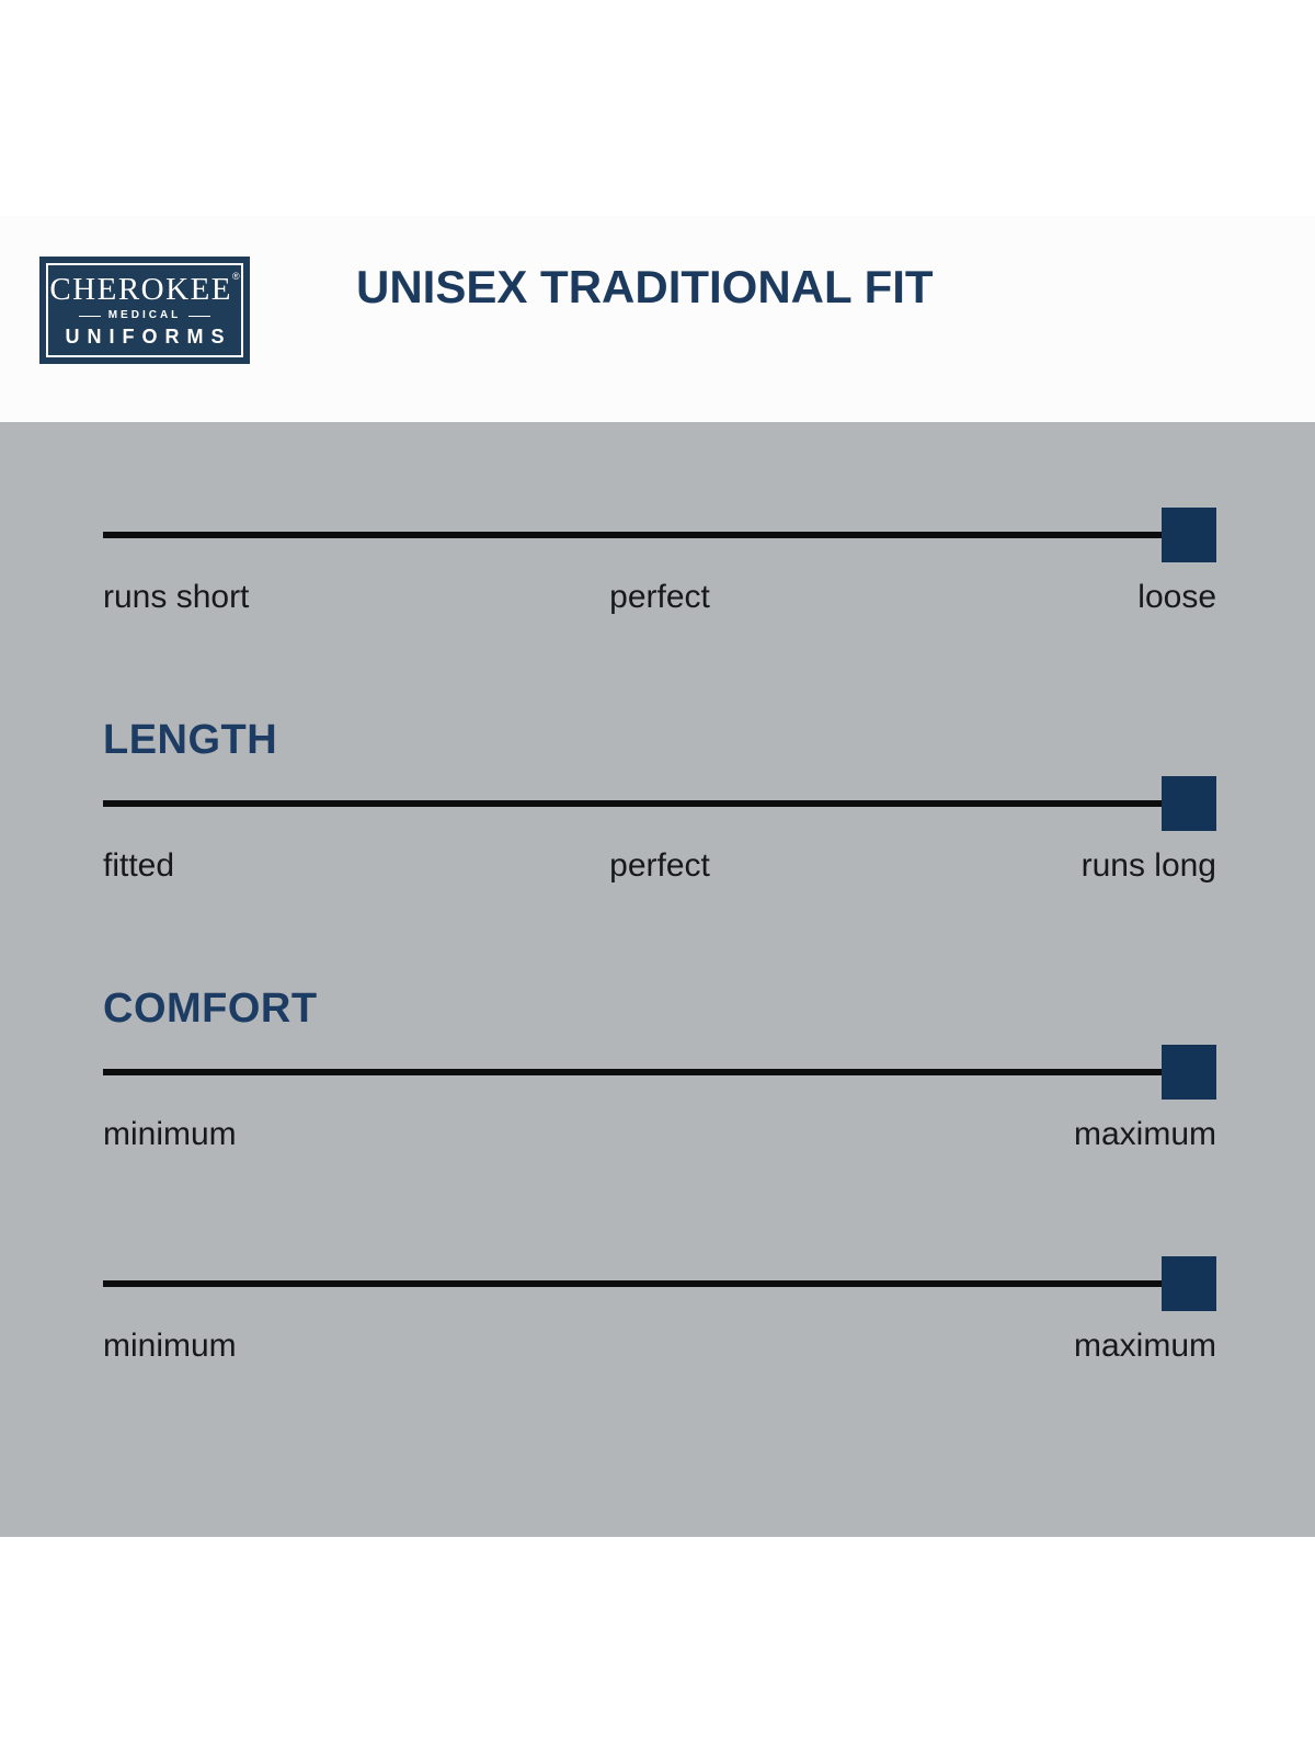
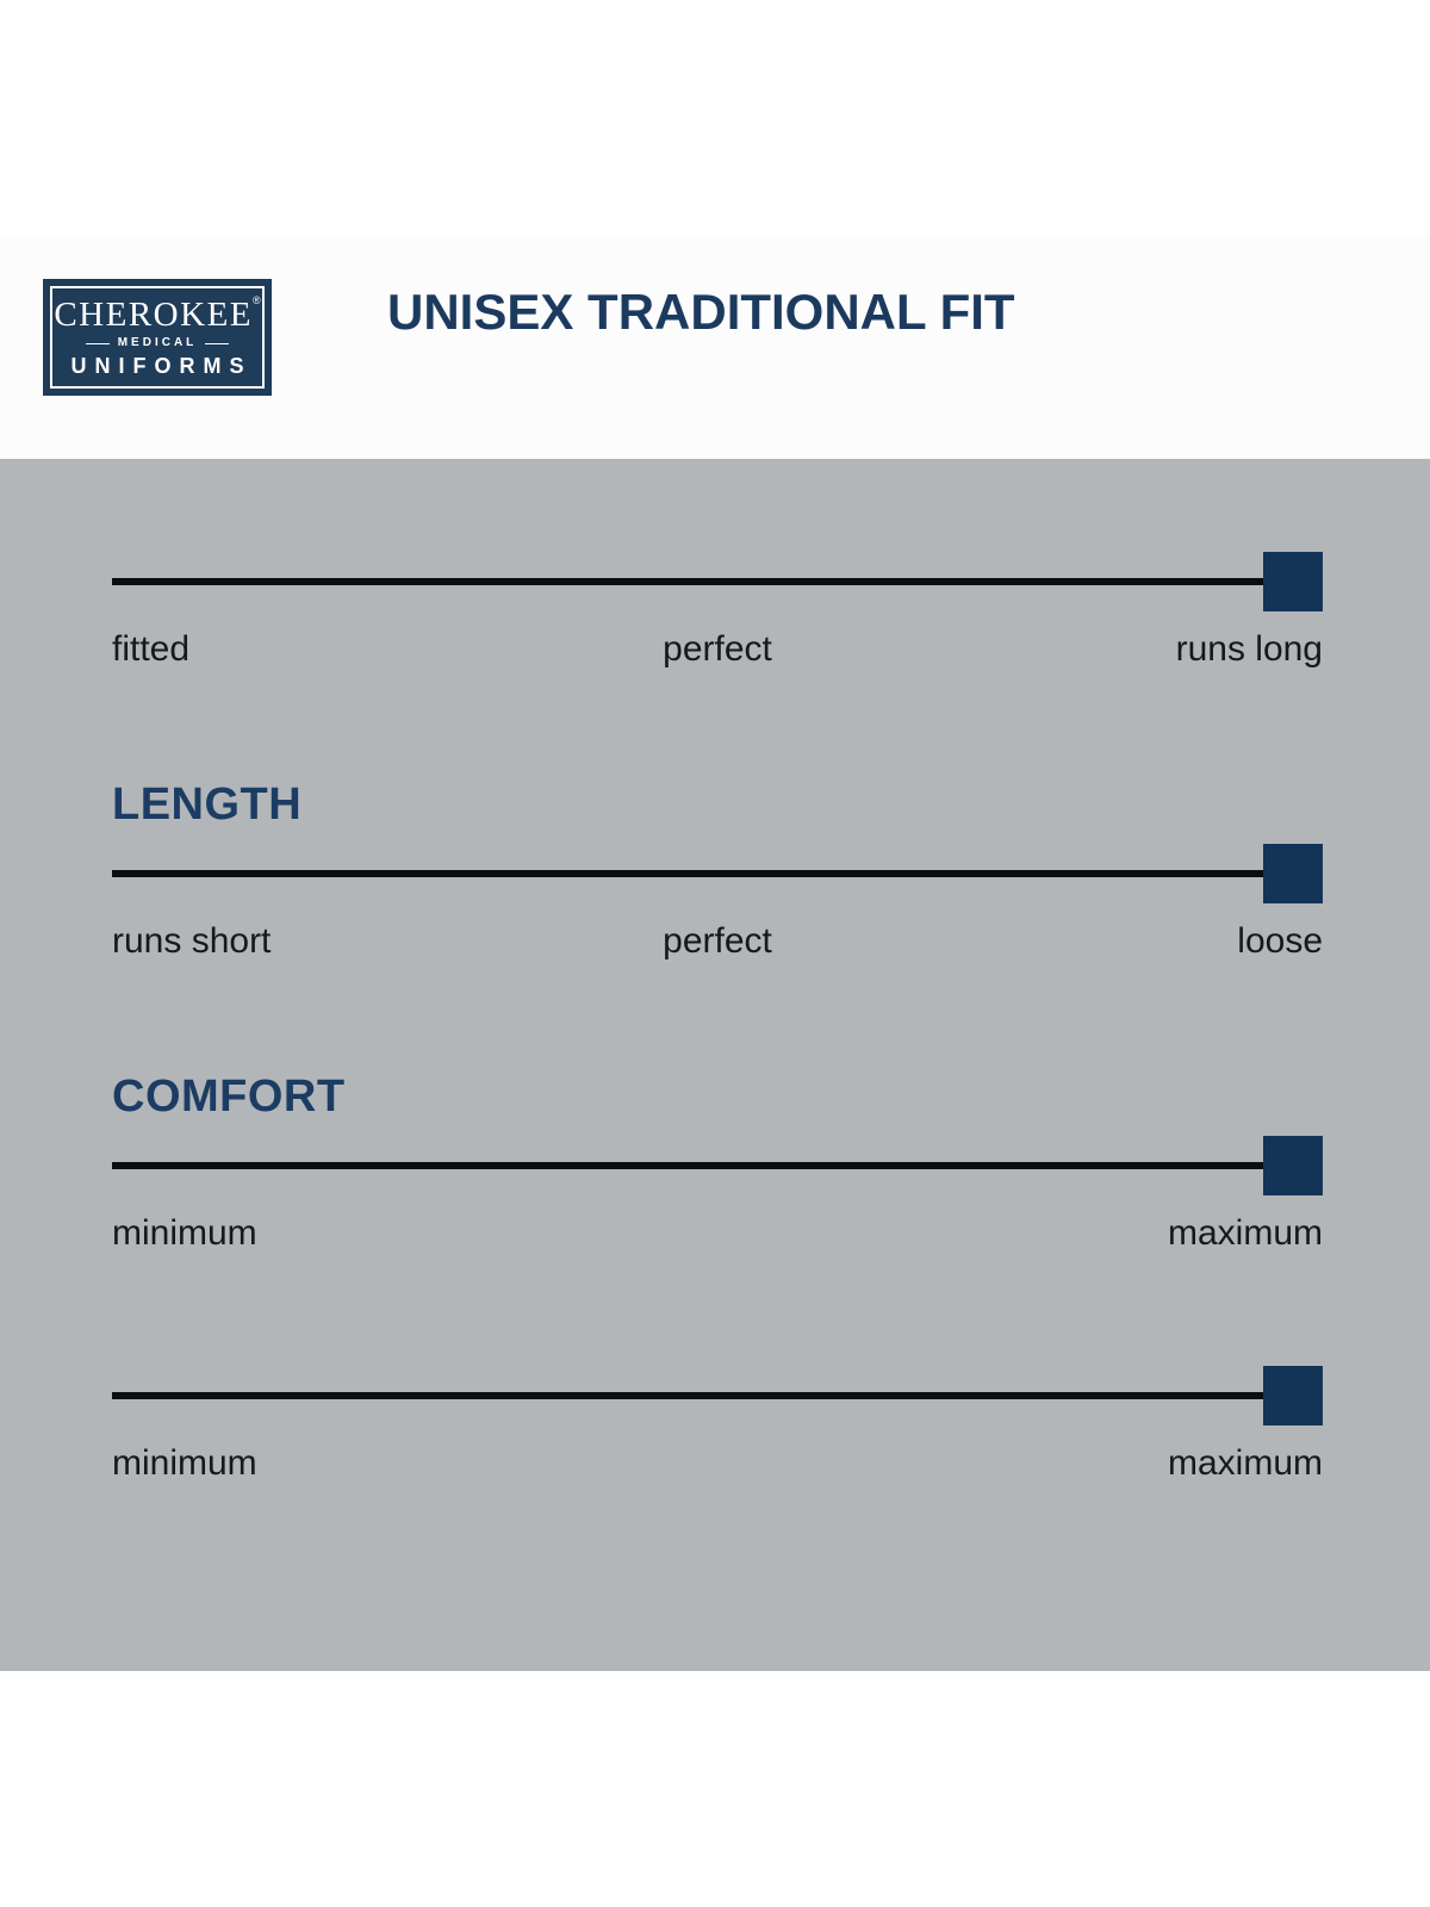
  CHEROKEE®
  MEDICAL
  UNIFORMS
  UNISEX TRADITIONAL FIT
- runs short
+ fitted
  perfect
- loose
+ runs long
  LENGTH
- fitted
+ runs short
  perfect
- runs long
+ loose
  COMFORT
  minimum
  maximum
  minimum
  maximum
